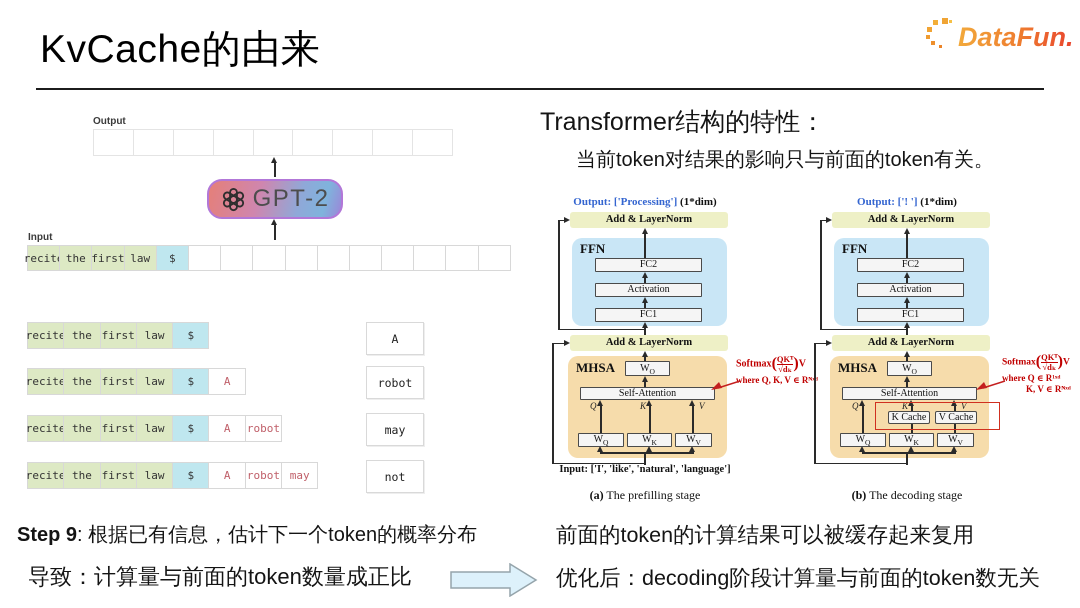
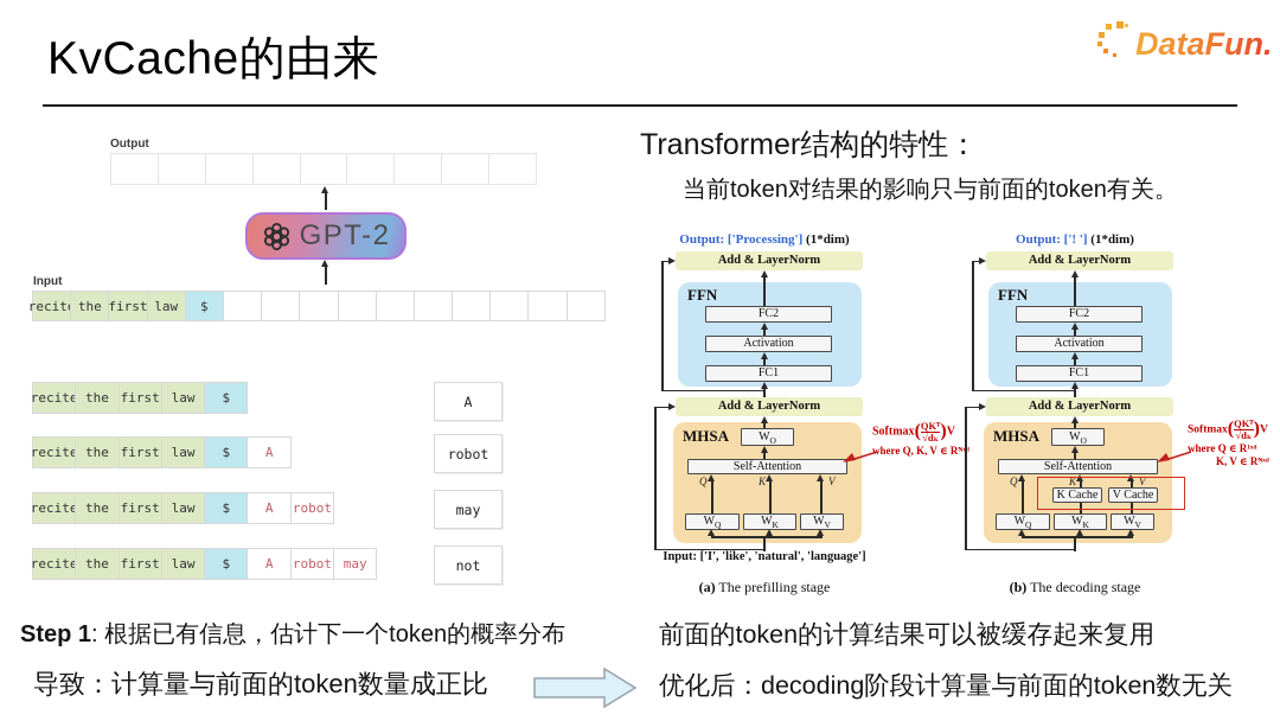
  KvCache的由来
  DataFun.
  Output
  GPT-2
  Input
  recit
  the
  first
  law
  $
  recite
  the
  first
  law
  $
  A
  recite
  the
  first
  law
  $
  A
  robot
  recite
  the
  first
  law
  $
  A
  robot
  may
  recite
  the
  first
  law
  $
  A
  robot
  may
  not
  Transformer结构的特性：
  当前token对结果的影响只与前面的token有关。
  Output: ['Processing'] (1*dim)
  Add & LayerNorm
  FFN
  FC2
  Activation
  FC1
  Add & LayerNorm
  MHSA
  WO
  Self-Attention
  Q
  K
  V
  WQ
  WK
  WV
  Input: ['I', 'like', 'natural', 'language']
  (a) The prefilling stage
  Softmax(QKᵀ
  √dₖ
  )V
  where Q, K, V ∈ Rᴺᵈ
  Output: ['! '] (1*dim)
  Add & LayerNorm
  FFN
  FC2
  Activation
  FC1
  Add & LayerNorm
  MHSA
  WO
  Self-Attention
  Q
  K
  V
  K Cache
  V Cache
  WQ
  WK
  WV
  (b) The decoding stage
  Softmax(QKᵀ
  √dₖ
  )V
  where Q ∈ R¹ˣᵈ
  K, V ∈ Rᴺˣᵈ
- Step 9: 根据已有信息，估计下一个token的概率分布
+ Step 1: 根据已有信息，估计下一个token的概率分布
  导致：计算量与前面的token数量成正比
  前面的token的计算结果可以被缓存起来复用
  优化后：decoding阶段计算量与前面的token数无关
